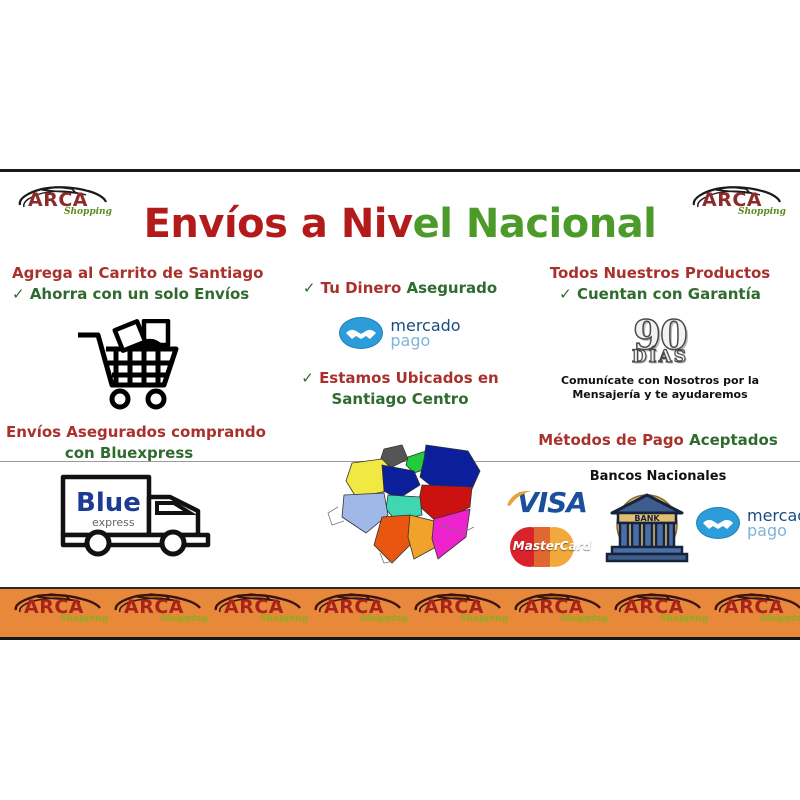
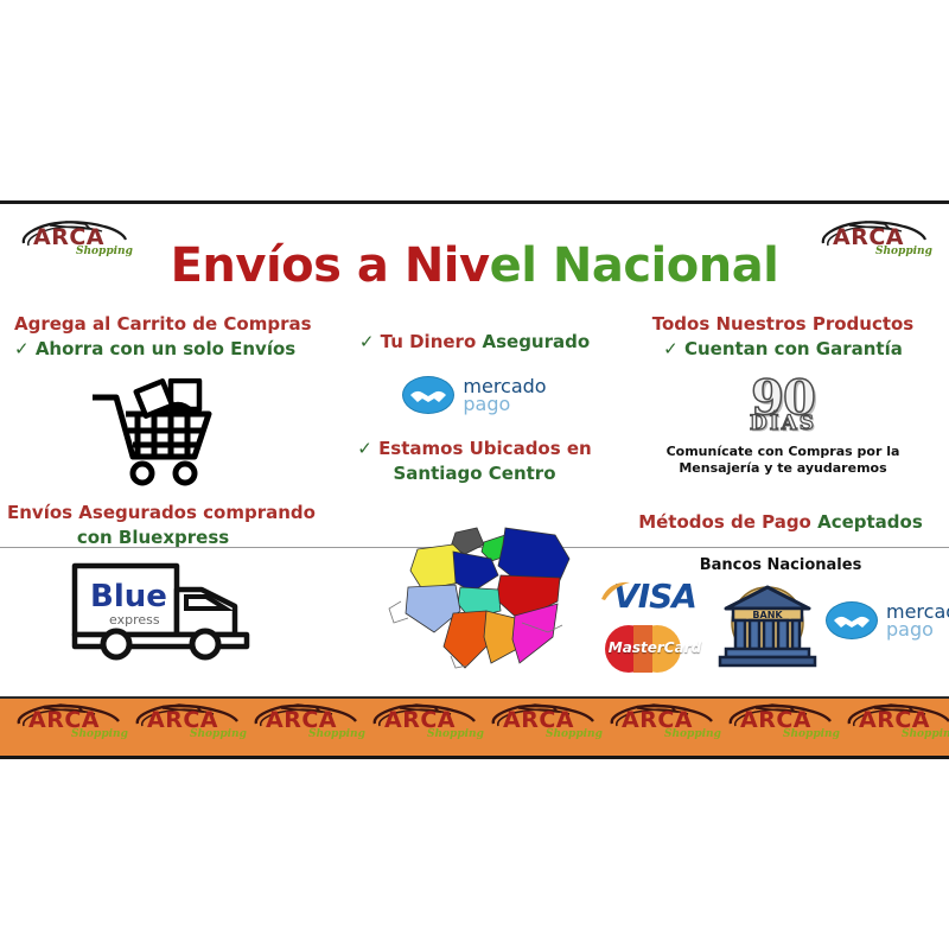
  ARCA
  Shopping
  ARCA
  Shopping
  Envíos a Nivel Nacional
- Agrega al Carrito de Santiago
+ Agrega al Carrito de Compras
  ✓ Ahorra con un solo Envíos
  ✓ Tu Dinero Asegurado
  mercado
  pago
  ✓ Estamos Ubicados en
  Santiago Centro
  Todos Nuestros Productos
  ✓ Cuentan con Garantía
  90
  DÍAS
- Comunícate con Nosotros por la
+ Comunícate con Compras por la
  Mensajería y te ayudaremos
  Envíos Asegurados comprando
  con Bluexpress
  Blue
  express
  Métodos de Pago Aceptados
  Bancos Nacionales
  VISA
  MasterCard
  BANK
  merca
  pago
  ARCA
  Shopping
  ARCA
  Shopping
  ARCA
  Shopping
  ARCA
  Shopping
  ARCA
  Shopping
  ARCA
  Shopping
  ARCA
  Shopping
  ARCA
  Shoppin
